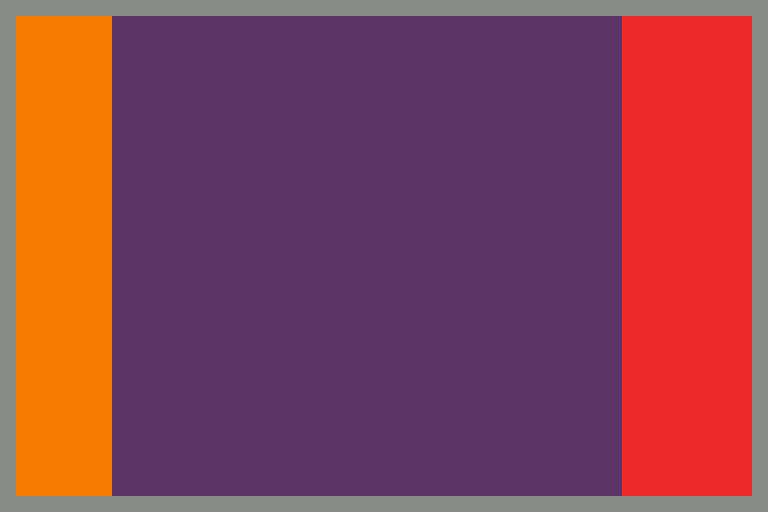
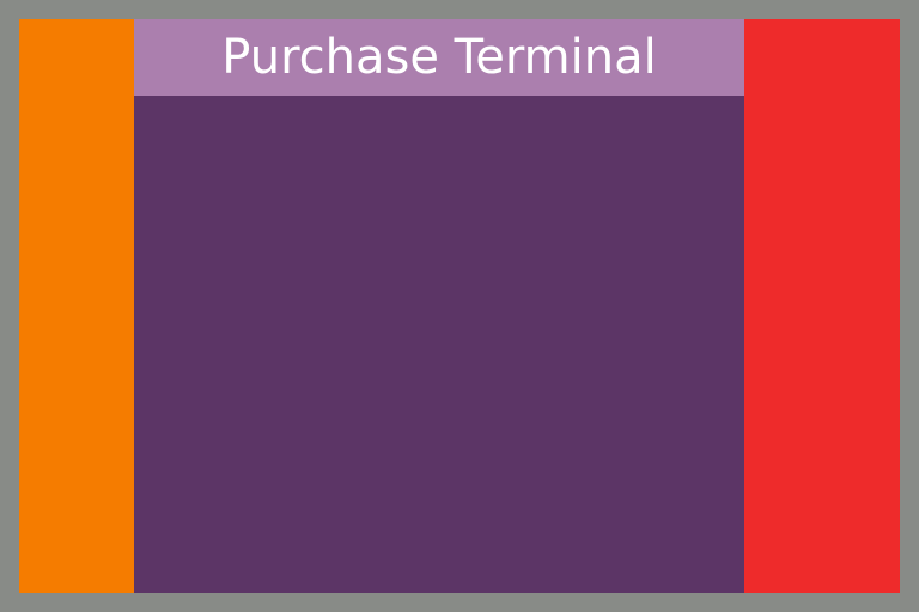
+ Purchase Terminal
